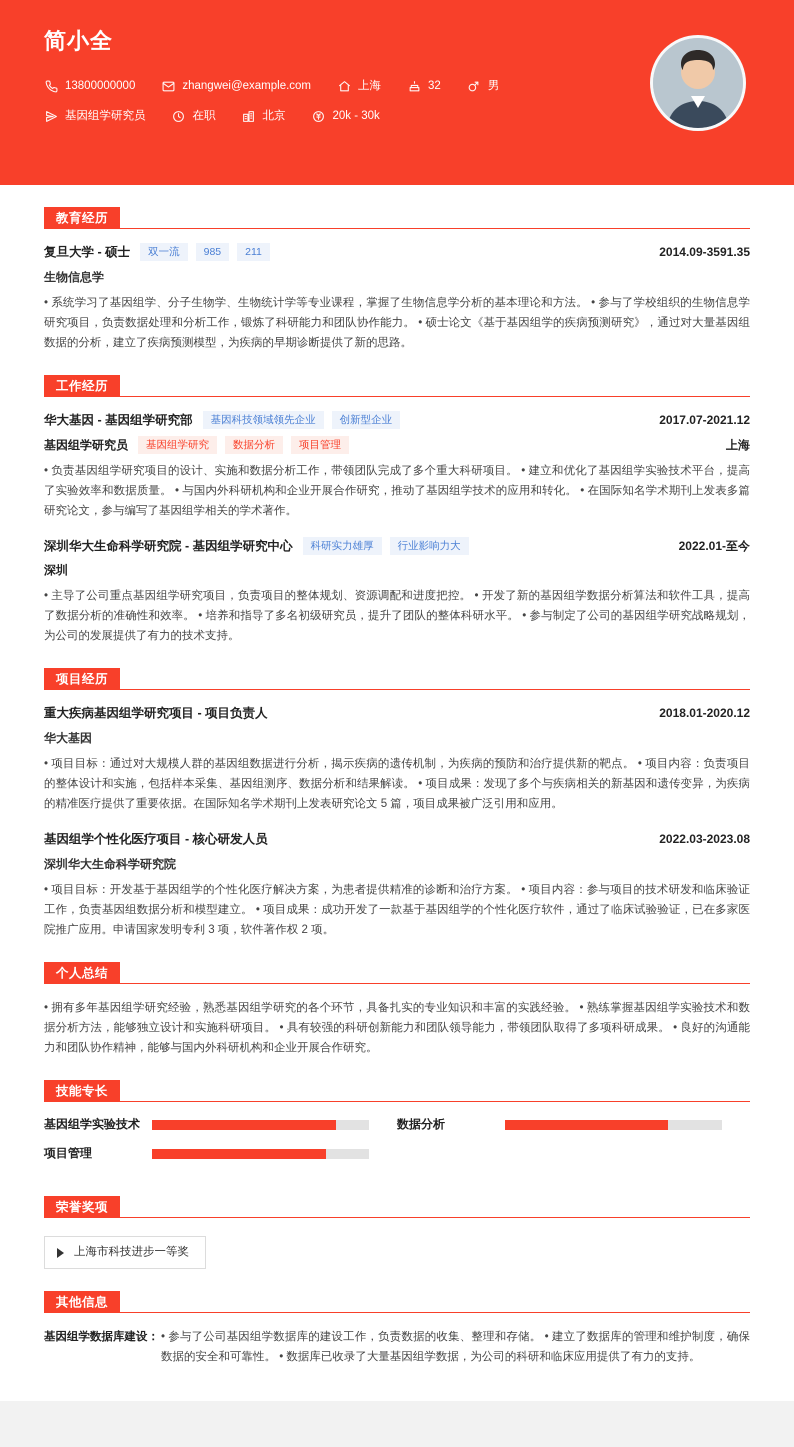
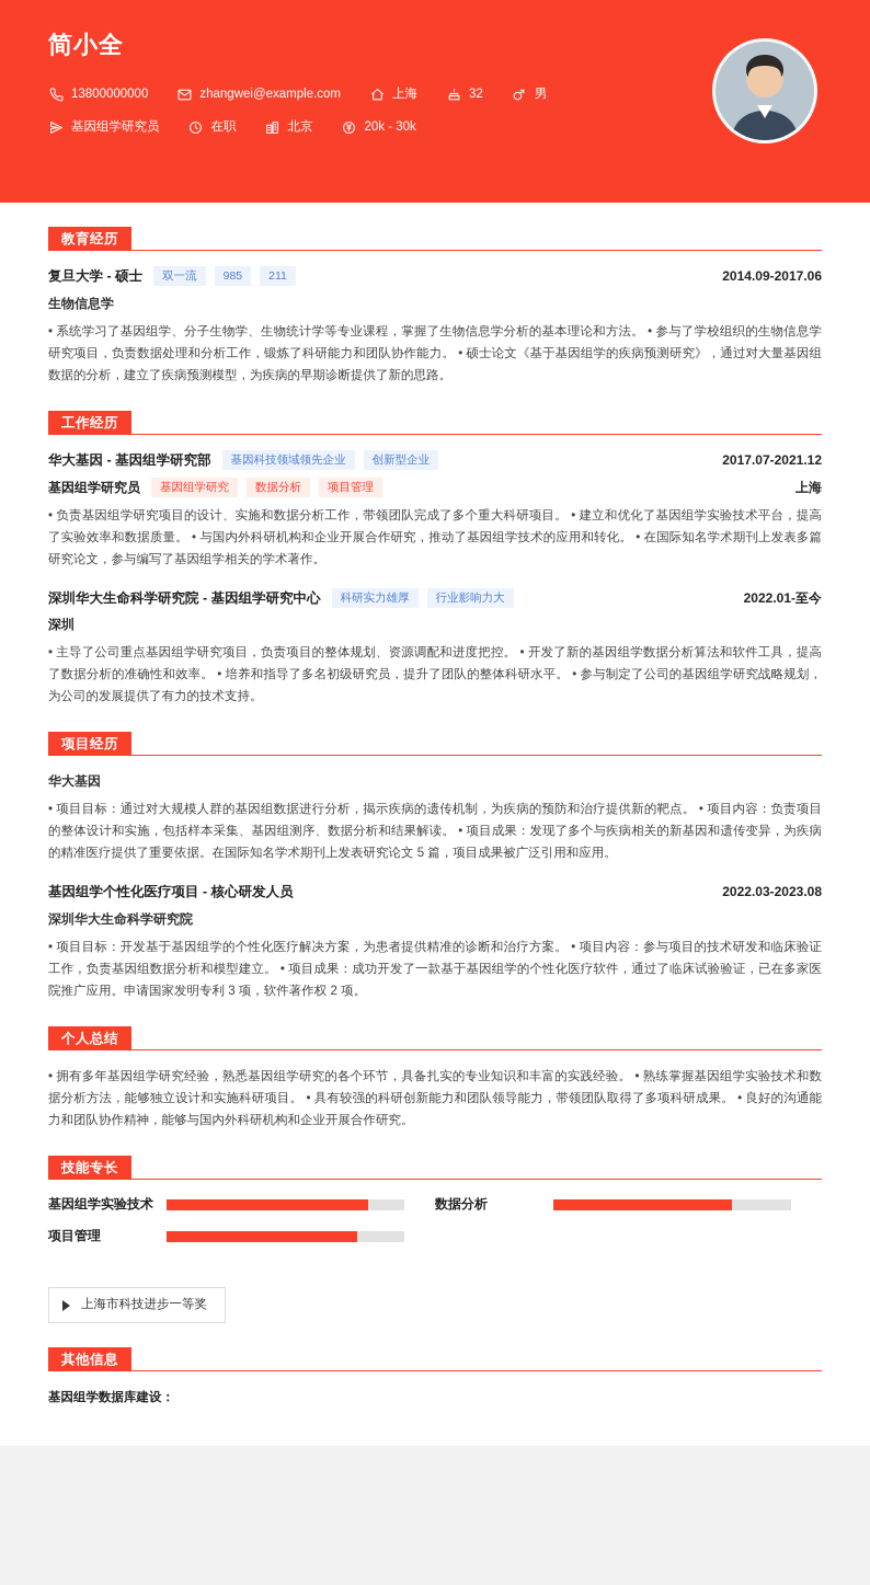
  简小全
  13800000000
  zhangwei@example.com
  上海
  32
  男
  基因组学研究员
  在职
  北京
  20k - 30k
  教育经历
  复旦大学 - 硕士
  双一流
  985
  211
- 2014.09-3591.35
+ 2014.09-2017.06
  生物信息学
  • 系统学习了基因组学、分子生物学、生物统计学等专业课程，掌握了生物信息学分析的基本理论和方法。 • 参与了学校组织的生物信息学研究项目，负责数据处理和分析工作，锻炼了科研能力和团队协作能力。 • 硕士论文《基于基因组学的疾病预测研究》，通过对大量基因组数据的分析，建立了疾病预测模型，为疾病的早期诊断提供了新的思路。
  工作经历
  华大基因 - 基因组学研究部
  基因科技领域领先企业
  创新型企业
  2017.07-2021.12
  基因组学研究员
  基因组学研究
  数据分析
  项目管理
  上海
  • 负责基因组学研究项目的设计、实施和数据分析工作，带领团队完成了多个重大科研项目。 • 建立和优化了基因组学实验技术平台，提高了实验效率和数据质量。 • 与国内外科研机构和企业开展合作研究，推动了基因组学技术的应用和转化。 • 在国际知名学术期刊上发表多篇研究论文，参与编写了基因组学相关的学术著作。
  深圳华大生命科学研究院 - 基因组学研究中心
  科研实力雄厚
  行业影响力大
  2022.01-至今
  深圳
  • 主导了公司重点基因组学研究项目，负责项目的整体规划、资源调配和进度把控。 • 开发了新的基因组学数据分析算法和软件工具，提高了数据分析的准确性和效率。 • 培养和指导了多名初级研究员，提升了团队的整体科研水平。 • 参与制定了公司的基因组学研究战略规划，为公司的发展提供了有力的技术支持。
  项目经历
- 重大疾病基因组学研究项目 - 项目负责人
- 2018.01-2020.12
  华大基因
  • 项目目标：通过对大规模人群的基因组数据进行分析，揭示疾病的遗传机制，为疾病的预防和治疗提供新的靶点。 • 项目内容：负责项目的整体设计和实施，包括样本采集、基因组测序、数据分析和结果解读。 • 项目成果：发现了多个与疾病相关的新基因和遗传变异，为疾病的精准医疗提供了重要依据。在国际知名学术期刊上发表研究论文 5 篇，项目成果被广泛引用和应用。
  基因组学个性化医疗项目 - 核心研发人员
  2022.03-2023.08
  深圳华大生命科学研究院
  • 项目目标：开发基于基因组学的个性化医疗解决方案，为患者提供精准的诊断和治疗方案。 • 项目内容：参与项目的技术研发和临床验证工作，负责基因组数据分析和模型建立。 • 项目成果：成功开发了一款基于基因组学的个性化医疗软件，通过了临床试验验证，已在多家医院推广应用。申请国家发明专利 3 项，软件著作权 2 项。
  个人总结
  • 拥有多年基因组学研究经验，熟悉基因组学研究的各个环节，具备扎实的专业知识和丰富的实践经验。 • 熟练掌握基因组学实验技术和数据分析方法，能够独立设计和实施科研项目。 • 具有较强的科研创新能力和团队领导能力，带领团队取得了多项科研成果。 • 良好的沟通能力和团队协作精神，能够与国内外科研机构和企业开展合作研究。
  技能专长
  基因组学实验技术
  数据分析
  项目管理
- 荣誉奖项
  上海市科技进步一等奖
  其他信息
  基因组学数据库建设：
- • 参与了公司基因组学数据库的建设工作，负责数据的收集、整理和存储。 • 建立了数据库的管理和维护制度，确保数据的安全和可靠性。 • 数据库已收录了大量基因组学数据，为公司的科研和临床应用提供了有力的支持。
